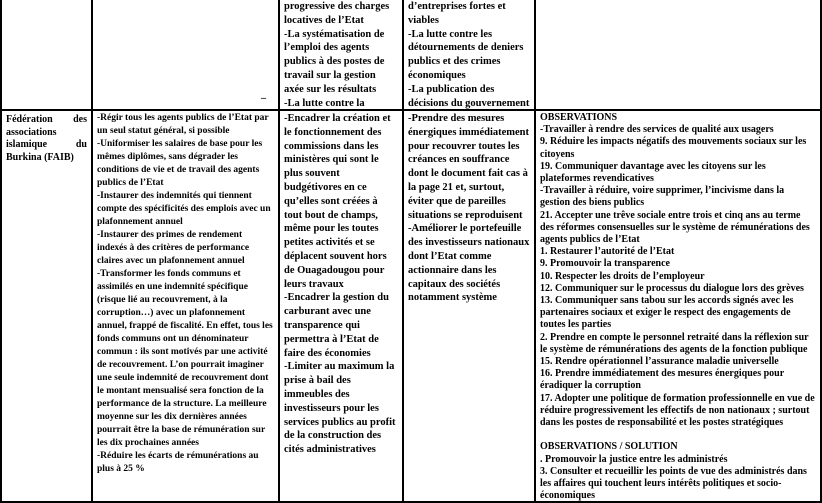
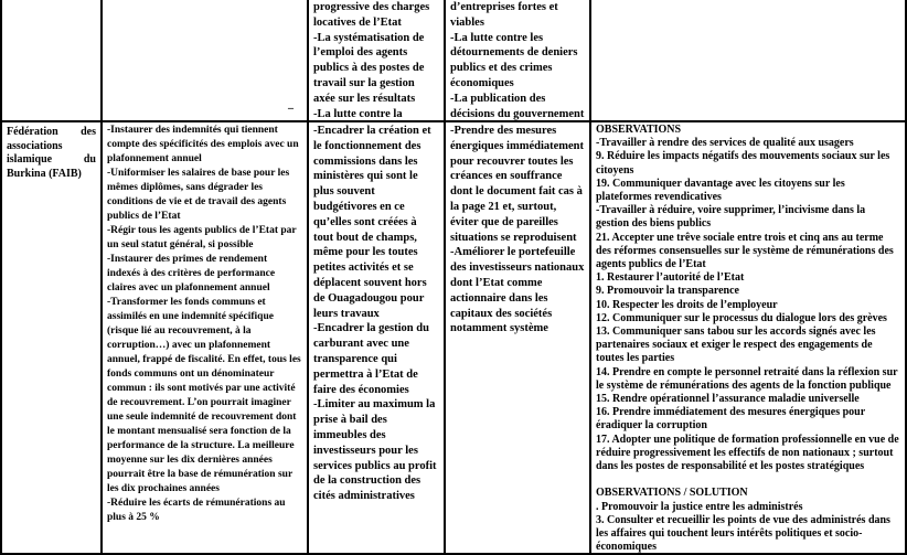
  –
  progressive des charges locatives de l’Etat
  -La systématisation de l’emploi des agents publics à des postes de travail sur la gestion axée sur les résultats
  d’entreprises fortes et viables
  -La lutte contre les détournements de deniers publics et des crimes économiques
  Fédération des associations islamique du Burkina (FAIB)
- -Régir tous les agents publics de l’Etat par un seul statut général, si possible
+ -Instaurer des indemnités qui tiennent compte des spécificités des emplois avec un plafonnement annuel
  -Uniformiser les salaires de base pour les mêmes diplômes, sans dégrader les conditions de vie et de travail des agents publics de l’Etat
- -Instaurer des indemnités qui tiennent compte des spécificités des emplois avec un plafonnement annuel
+ -Régir tous les agents publics de l’Etat par un seul statut général, si possible
  -Instaurer des primes de rendement indexés à des critères de performance claires avec un plafonnement annuel
  -Transformer les fonds communs et assimilés en une indemnité spécifique (risque lié au recouvrement, à la corruption…) avec un plafonnement annuel, frappé de fiscalité. En effet, tous les fonds communs ont un dénominateur commun : ils sont motivés par une activité de recouvrement. L’on pourrait imaginer une seule indemnité de recouvrement dont le montant mensualisé sera fonction de la performance de la structure. La meilleure moyenne sur les dix dernières années pourrait être la base de rémunération sur les dix prochaines années
  -Réduire les écarts de rémunérations au plus à 25 %
  -Encadrer la création et le fonctionnement des commissions dans les ministères qui sont le plus souvent budgétivores en ce qu’elles sont créées à tout bout de champs, même pour les toutes petites activités et se déplacent souvent hors de Ouagadougou pour leurs travaux
  -Encadrer la gestion du carburant avec une transparence qui permettra à l’Etat de faire des économies
  -Limiter au maximum la prise à bail des immeubles des investisseurs pour les services publics au profit de la construction des cités administratives
  -Prendre des mesures énergiques immédiatement pour recouvrer toutes les créances en souffrance dont le document fait cas à la page 21 et, surtout, éviter que de pareilles situations se reproduisent
  -Améliorer le portefeuille des investisseurs nationaux dont l’Etat comme actionnaire dans les capitaux des sociétés notamment système
  OBSERVATIONS
  -Travailler à rendre des services de qualité aux usagers
  9. Réduire les impacts négatifs des mouvements sociaux sur les citoyens
  19. Communiquer davantage avec les citoyens sur les plateformes revendicatives
  -Travailler à réduire, voire supprimer, l’incivisme dans la gestion des biens publics
  21. Accepter une trêve sociale entre trois et cinq ans au terme des réformes consensuelles sur le système de rémunérations des agents publics de l’Etat
  1. Restaurer l’autorité de l’Etat
  9. Promouvoir la transparence
  10. Respecter les droits de l’employeur
  12. Communiquer sur le processus du dialogue lors des grèves
  13. Communiquer sans tabou sur les accords signés avec les partenaires sociaux et exiger le respect des engagements de toutes les parties
- 2. Prendre en compte le personnel retraité dans la réflexion sur le système de rémunérations des agents de la fonction publique
+ 14. Prendre en compte le personnel retraité dans la réflexion sur le système de rémunérations des agents de la fonction publique
  15. Rendre opérationnel l’assurance maladie universelle
  16. Prendre immédiatement des mesures énergiques pour éradiquer la corruption
  17. Adopter une politique de formation professionnelle en vue de réduire progressivement les effectifs de non nationaux ; surtout dans les postes de responsabilité et les postes stratégiques
  OBSERVATIONS / SOLUTION
  . Promouvoir la justice entre les administrés
  3. Consulter et recueillir les points de vue des administrés dans les affaires qui touchent leurs intérêts politiques et socio-économiques
